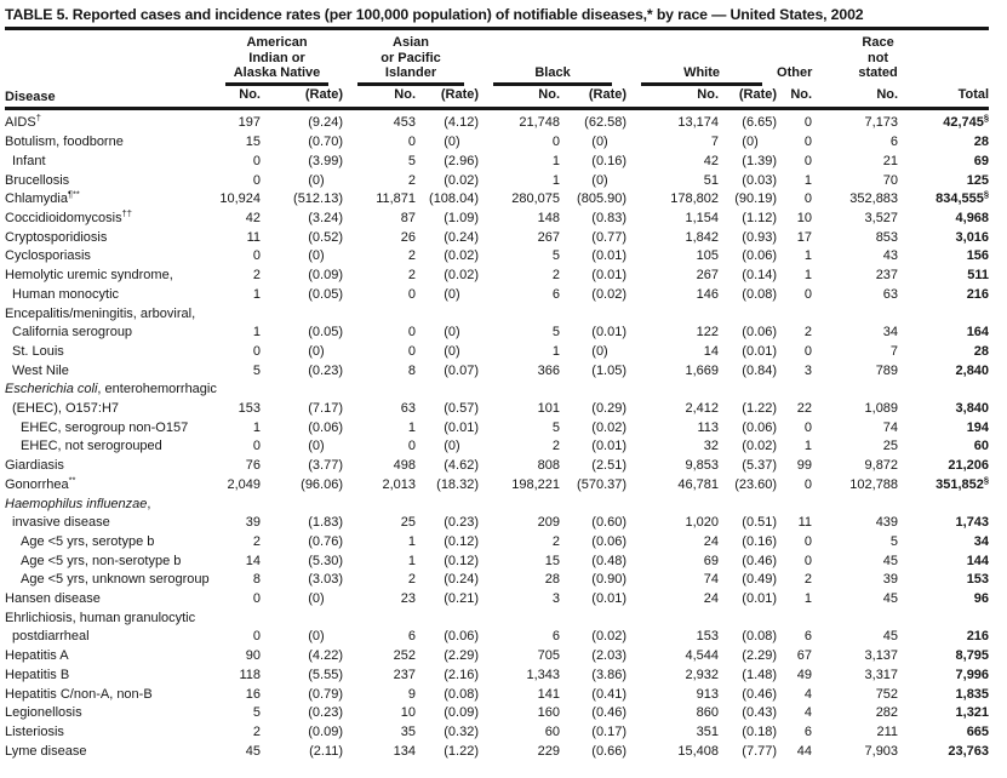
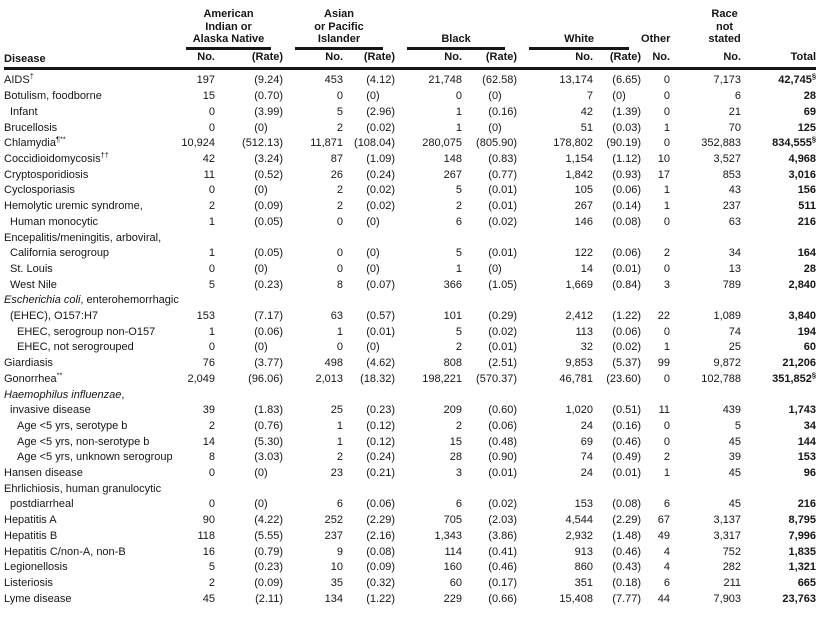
- TABLE 5. Reported cases and incidence rates (per 100,000 population) of notifiable diseases,* by race — United States, 2002
  Disease	American Indian or Alaska Native	Asian or Pacific Islander	Black	White	Other	Race not stated
  No.	(Rate)	No.	(Rate)	No.	(Rate)	No.	(Rate)	No.	No.	Total
  AIDS†	197	(9.24)	453	(4.12)	21,748	(62.58)	13,174	(6.65)	0	7,173	42,745§
  Botulism, foodborne	15	(0.70)	0	(0)	0	(0)	7	(0)	0	6	28
  Infant	0	(3.99)	5	(2.96)	1	(0.16)	42	(1.39)	0	21	69
  Brucellosis	0	(0)	2	(0.02)	1	(0)	51	(0.03)	1	70	125
  Chlamydia¶**	10,924	(512.13)	11,871	(108.04)	280,075	(805.90)	178,802	(90.19)	0	352,883	834,555§
  Coccidioidomycosis††	42	(3.24)	87	(1.09)	148	(0.83)	1,154	(1.12)	10	3,527	4,968
  Cryptosporidiosis	11	(0.52)	26	(0.24)	267	(0.77)	1,842	(0.93)	17	853	3,016
  Cyclosporiasis	0	(0)	2	(0.02)	5	(0.01)	105	(0.06)	1	43	156
  Hemolytic uremic syndrome,	2	(0.09)	2	(0.02)	2	(0.01)	267	(0.14)	1	237	511
  Human monocytic	1	(0.05)	0	(0)	6	(0.02)	146	(0.08)	0	63	216
  Encepalitis/meningitis, arboviral,
  California serogroup	1	(0.05)	0	(0)	5	(0.01)	122	(0.06)	2	34	164
- St. Louis	0	(0)	0	(0)	1	(0)	14	(0.01)	0	7	28
+ St. Louis	0	(0)	0	(0)	1	(0)	14	(0.01)	0	13	28
  West Nile	5	(0.23)	8	(0.07)	366	(1.05)	1,669	(0.84)	3	789	2,840
  Escherichia coli, enterohemorrhagic
  (EHEC), O157:H7	153	(7.17)	63	(0.57)	101	(0.29)	2,412	(1.22)	22	1,089	3,840
  EHEC, serogroup non-O157	1	(0.06)	1	(0.01)	5	(0.02)	113	(0.06)	0	74	194
  EHEC, not serogrouped	0	(0)	0	(0)	2	(0.01)	32	(0.02)	1	25	60
  Giardiasis	76	(3.77)	498	(4.62)	808	(2.51)	9,853	(5.37)	99	9,872	21,206
  Gonorrhea**	2,049	(96.06)	2,013	(18.32)	198,221	(570.37)	46,781	(23.60)	0	102,788	351,852§
  Haemophilus influenzae,
  invasive disease	39	(1.83)	25	(0.23)	209	(0.60)	1,020	(0.51)	11	439	1,743
  Age <5 yrs, serotype b	2	(0.76)	1	(0.12)	2	(0.06)	24	(0.16)	0	5	34
  Age <5 yrs, non-serotype b	14	(5.30)	1	(0.12)	15	(0.48)	69	(0.46)	0	45	144
  Age <5 yrs, unknown serogroup	8	(3.03)	2	(0.24)	28	(0.90)	74	(0.49)	2	39	153
  Hansen disease	0	(0)	23	(0.21)	3	(0.01)	24	(0.01)	1	45	96
  Ehrlichiosis, human granulocytic
  postdiarrheal	0	(0)	6	(0.06)	6	(0.02)	153	(0.08)	6	45	216
  Hepatitis A	90	(4.22)	252	(2.29)	705	(2.03)	4,544	(2.29)	67	3,137	8,795
  Hepatitis B	118	(5.55)	237	(2.16)	1,343	(3.86)	2,932	(1.48)	49	3,317	7,996
- Hepatitis C/non-A, non-B	16	(0.79)	9	(0.08)	141	(0.41)	913	(0.46)	4	752	1,835
+ Hepatitis C/non-A, non-B	16	(0.79)	9	(0.08)	114	(0.41)	913	(0.46)	4	752	1,835
  Legionellosis	5	(0.23)	10	(0.09)	160	(0.46)	860	(0.43)	4	282	1,321
  Listeriosis	2	(0.09)	35	(0.32)	60	(0.17)	351	(0.18)	6	211	665
  Lyme disease	45	(2.11)	134	(1.22)	229	(0.66)	15,408	(7.77)	44	7,903	23,763
